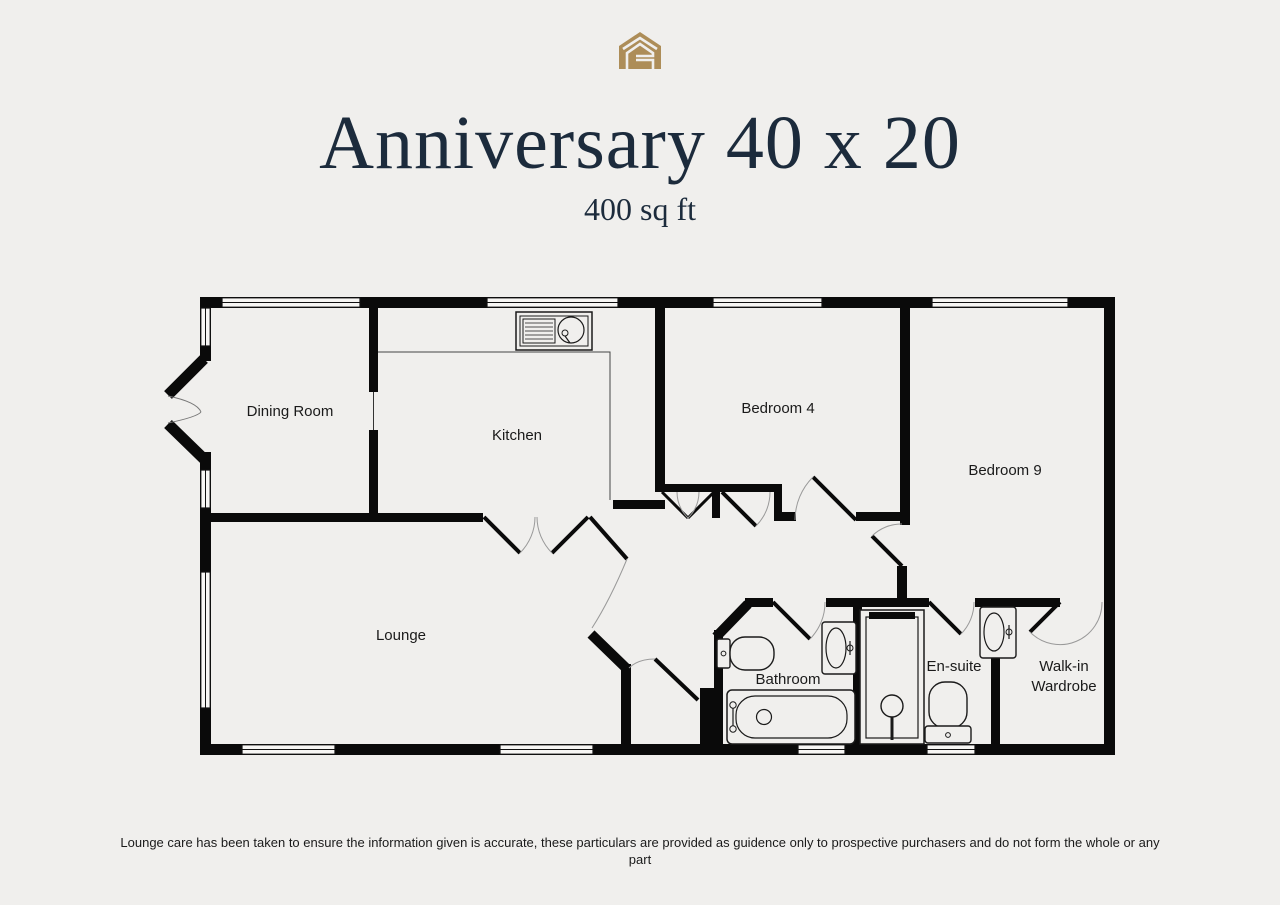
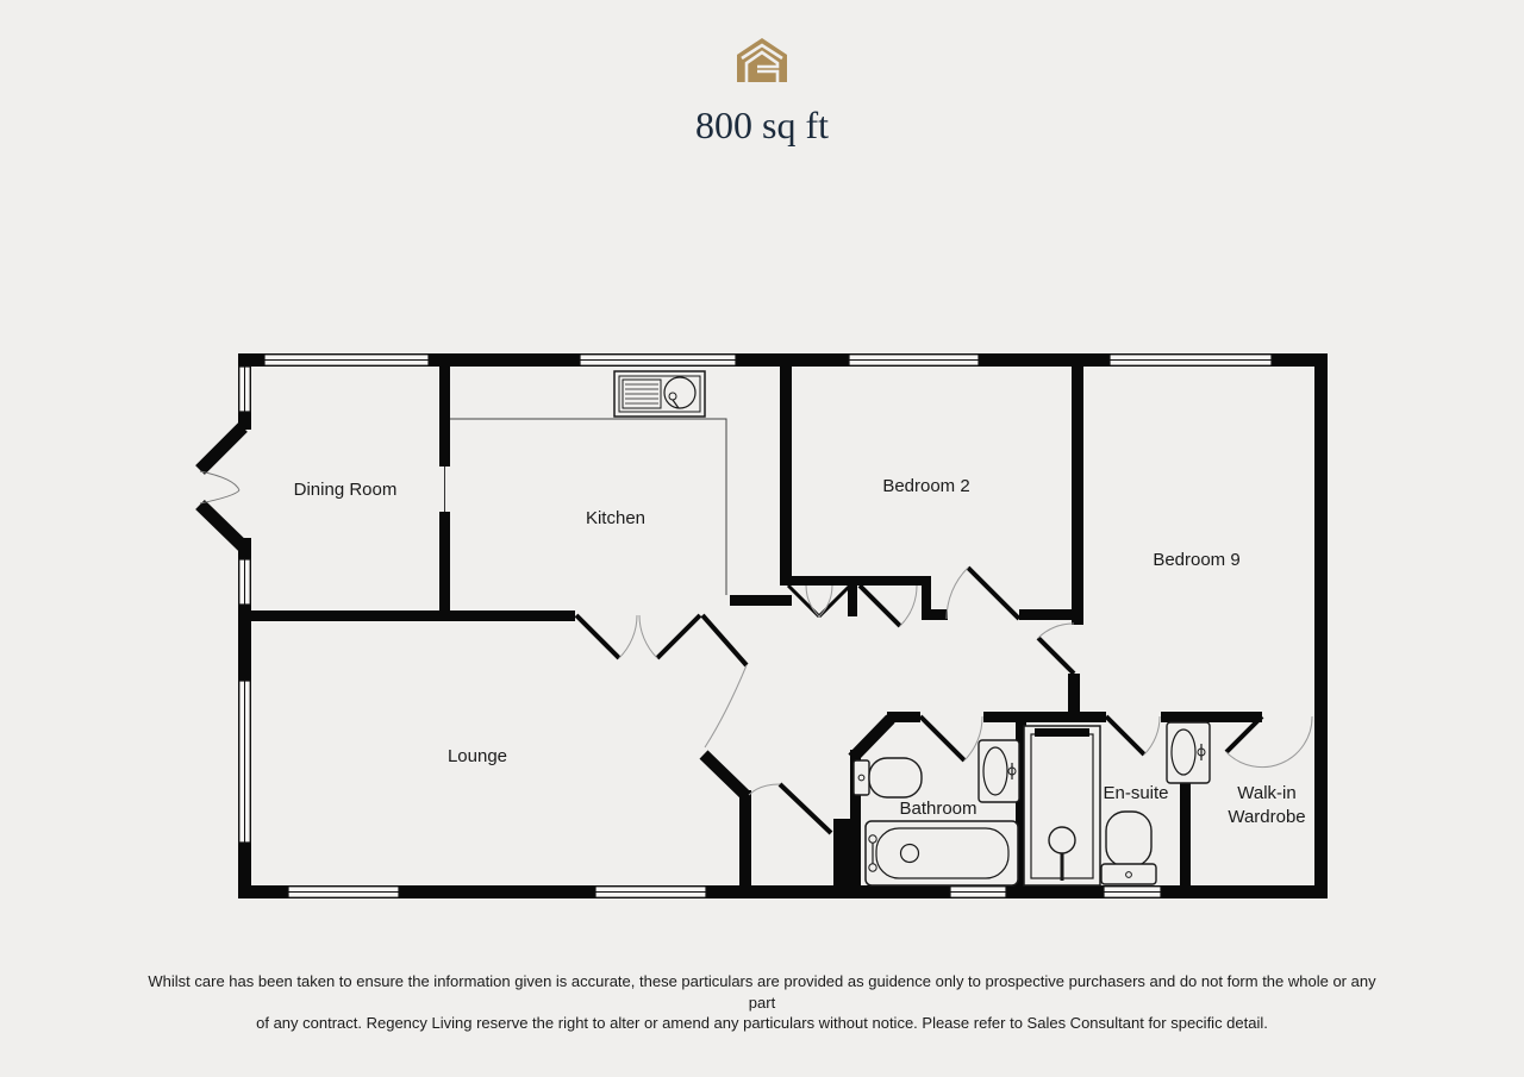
- Anniversary 40 x 20
- 400 sq ft
+ 800 sq ft
  Dining Room
  Kitchen
- Bedroom 4
+ Bedroom 2
  Bedroom 9
  Lounge
  Bathroom
  En-suite
  Walk-in
  Wardrobe
- Lounge care has been taken to ensure the information given is accurate, these particulars are provided as guidence only to prospective purchasers and do not form the whole or any part
+ Whilst care has been taken to ensure the information given is accurate, these particulars are provided as guidence only to prospective purchasers and do not form the whole or any part
+ of any contract. Regency Living reserve the right to alter or amend any particulars without notice. Please refer to Sales Consultant for specific detail.
